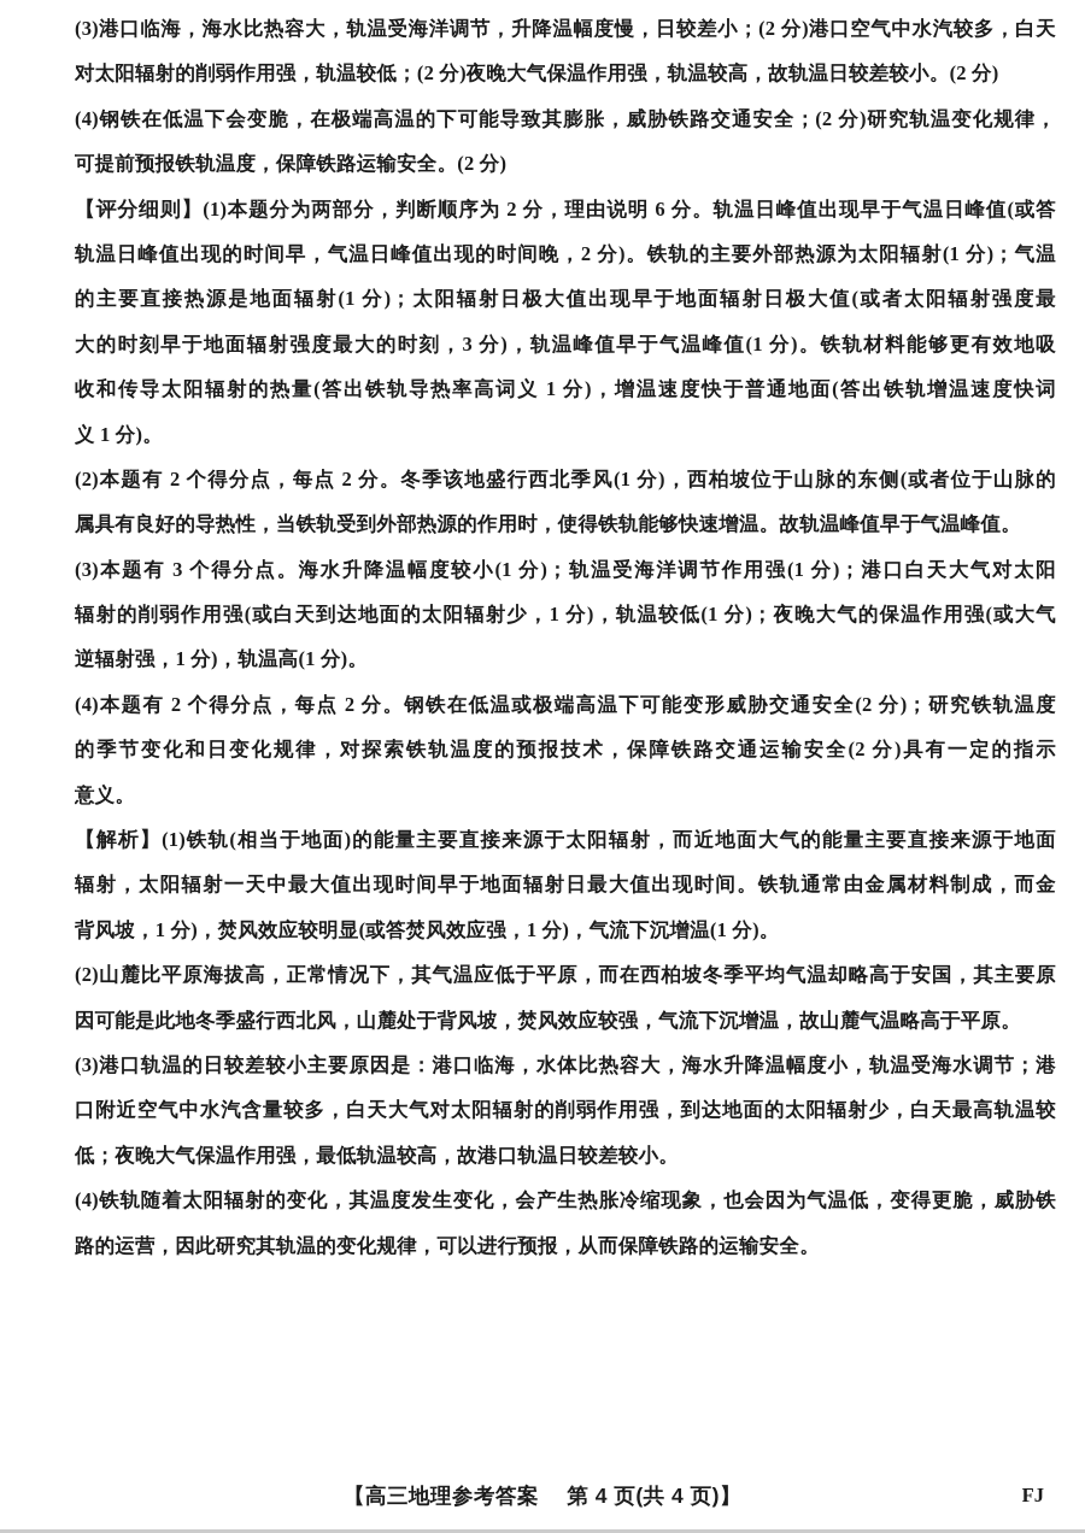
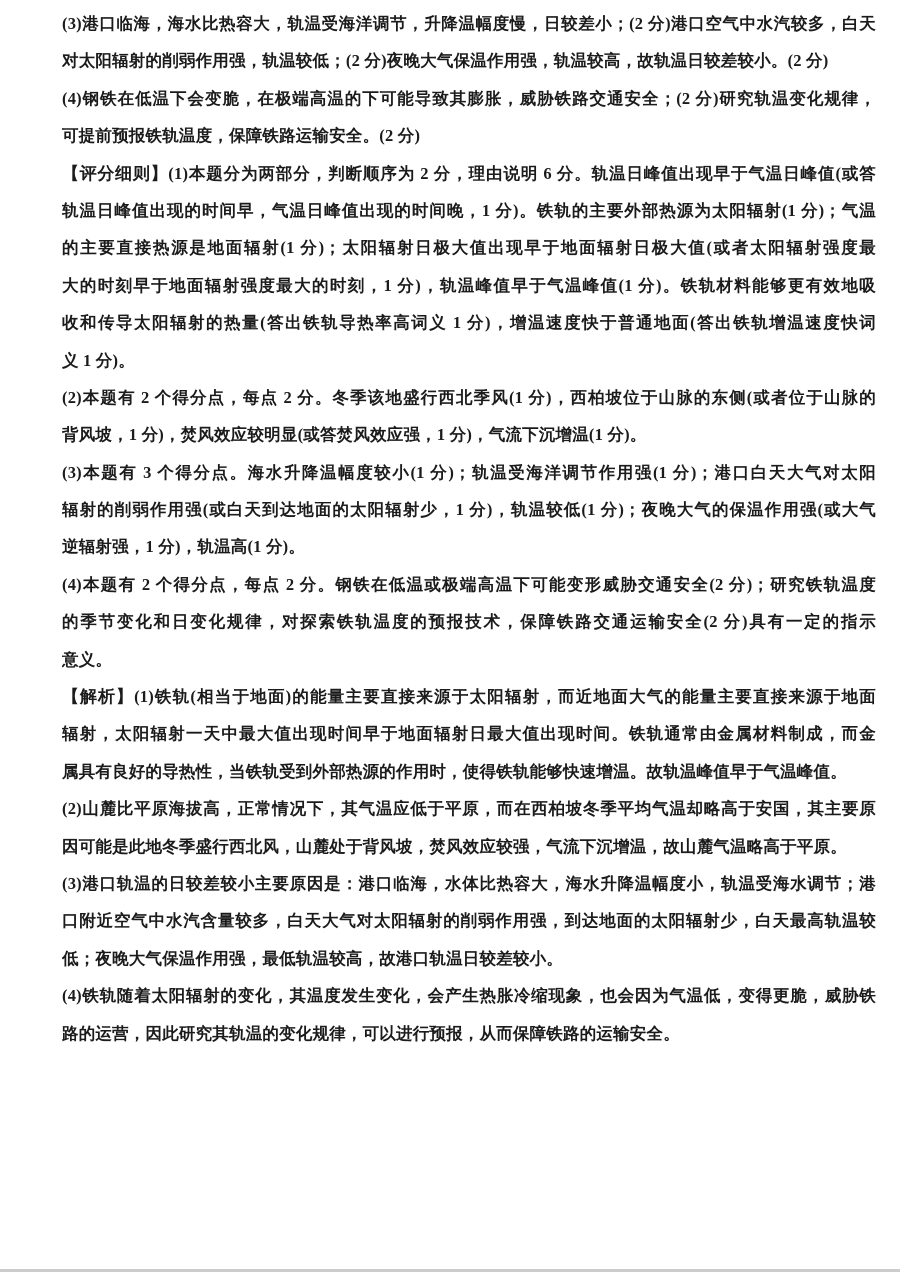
  (3)港口临海，海水比热容大，轨温受海洋调节，升降温幅度慢，日较差小；(2 分)港口空气中水汽较多，白天
  对太阳辐射的削弱作用强，轨温较低；(2 分)夜晚大气保温作用强，轨温较高，故轨温日较差较小。(2 分)
  (4)钢铁在低温下会变脆，在极端高温的下可能导致其膨胀，威胁铁路交通安全；(2 分)研究轨温变化规律，
  可提前预报铁轨温度，保障铁路运输安全。(2 分)
  【评分细则】(1)本题分为两部分，判断顺序为 2 分，理由说明 6 分。轨温日峰值出现早于气温日峰值(或答
- 轨温日峰值出现的时间早，气温日峰值出现的时间晚，2 分)。铁轨的主要外部热源为太阳辐射(1 分)；气温
+ 轨温日峰值出现的时间早，气温日峰值出现的时间晚，1 分)。铁轨的主要外部热源为太阳辐射(1 分)；气温
  的主要直接热源是地面辐射(1 分)；太阳辐射日极大值出现早于地面辐射日极大值(或者太阳辐射强度最
- 大的时刻早于地面辐射强度最大的时刻，3 分)，轨温峰值早于气温峰值(1 分)。铁轨材料能够更有效地吸
+ 大的时刻早于地面辐射强度最大的时刻，1 分)，轨温峰值早于气温峰值(1 分)。铁轨材料能够更有效地吸
  收和传导太阳辐射的热量(答出铁轨导热率高词义 1 分)，增温速度快于普通地面(答出铁轨增温速度快词
  义 1 分)。
  (2)本题有 2 个得分点，每点 2 分。冬季该地盛行西北季风(1 分)，西柏坡位于山脉的东侧(或者位于山脉的
- 属具有良好的导热性，当铁轨受到外部热源的作用时，使得铁轨能够快速增温。故轨温峰值早于气温峰值。
+ 背风坡，1 分)，焚风效应较明显(或答焚风效应强，1 分)，气流下沉增温(1 分)。
  (3)本题有 3 个得分点。海水升降温幅度较小(1 分)；轨温受海洋调节作用强(1 分)；港口白天大气对太阳
  辐射的削弱作用强(或白天到达地面的太阳辐射少，1 分)，轨温较低(1 分)；夜晚大气的保温作用强(或大气
  逆辐射强，1 分)，轨温高(1 分)。
  (4)本题有 2 个得分点，每点 2 分。钢铁在低温或极端高温下可能变形威胁交通安全(2 分)；研究铁轨温度
  的季节变化和日变化规律，对探索铁轨温度的预报技术，保障铁路交通运输安全(2 分)具有一定的指示
  意义。
  【解析】(1)铁轨(相当于地面)的能量主要直接来源于太阳辐射，而近地面大气的能量主要直接来源于地面
  辐射，太阳辐射一天中最大值出现时间早于地面辐射日最大值出现时间。铁轨通常由金属材料制成，而金
- 背风坡，1 分)，焚风效应较明显(或答焚风效应强，1 分)，气流下沉增温(1 分)。
+ 属具有良好的导热性，当铁轨受到外部热源的作用时，使得铁轨能够快速增温。故轨温峰值早于气温峰值。
  (2)山麓比平原海拔高，正常情况下，其气温应低于平原，而在西柏坡冬季平均气温却略高于安国，其主要原
  因可能是此地冬季盛行西北风，山麓处于背风坡，焚风效应较强，气流下沉增温，故山麓气温略高于平原。
  (3)港口轨温的日较差较小主要原因是：港口临海，水体比热容大，海水升降温幅度小，轨温受海水调节；港
  口附近空气中水汽含量较多，白天大气对太阳辐射的削弱作用强，到达地面的太阳辐射少，白天最高轨温较
  低；夜晚大气保温作用强，最低轨温较高，故港口轨温日较差较小。
  (4)铁轨随着太阳辐射的变化，其温度发生变化，会产生热胀冷缩现象，也会因为气温低，变得更脆，威胁铁
  路的运营，因此研究其轨温的变化规律，可以进行预报，从而保障铁路的运输安全。
- 【高三地理参考答案 第 4 页(共 4 页)】
- FJ
